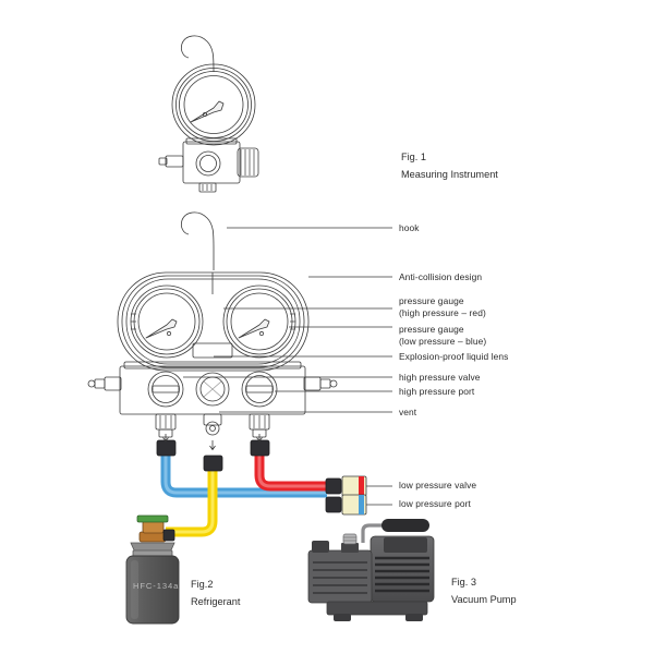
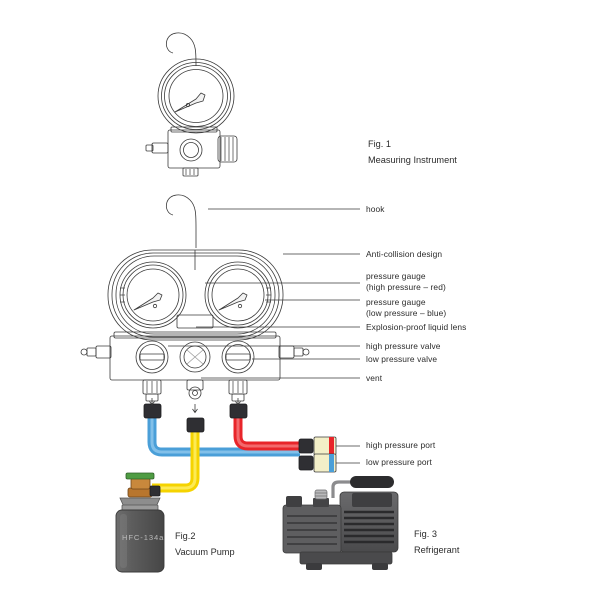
  Fig. 1
  Measuring Instrument
  hook
  Anti-collision design
  pressure gauge
  (high pressure – red)
  pressure gauge
  (low pressure – blue)
  Explosion-proof liquid lens
  high pressure valve
- high pressure port
+ low pressure valve
  vent
- low pressure valve
+ high pressure port
  low pressure port
  HFC-134a
  Fig.2
- Refrigerant
+ Vacuum Pump
  Fig. 3
- Vacuum Pump
+ Refrigerant
